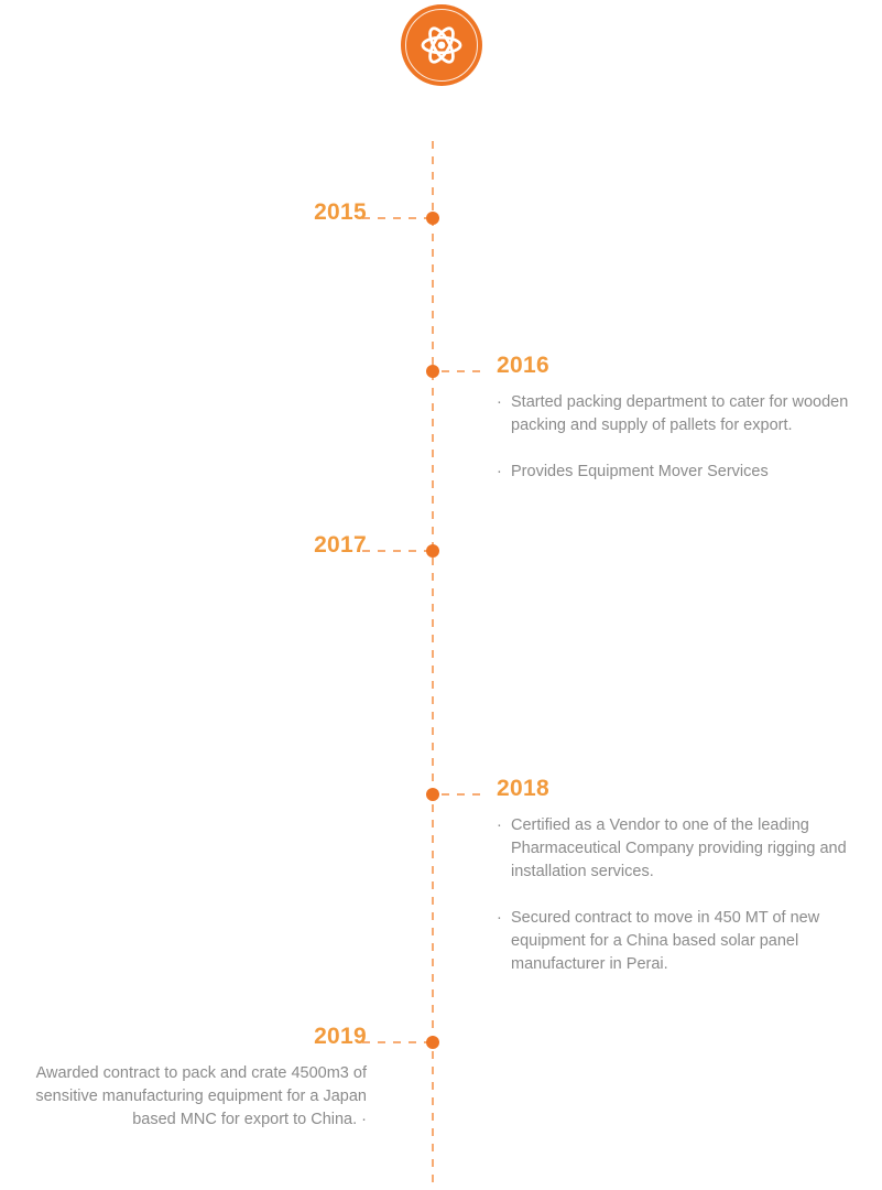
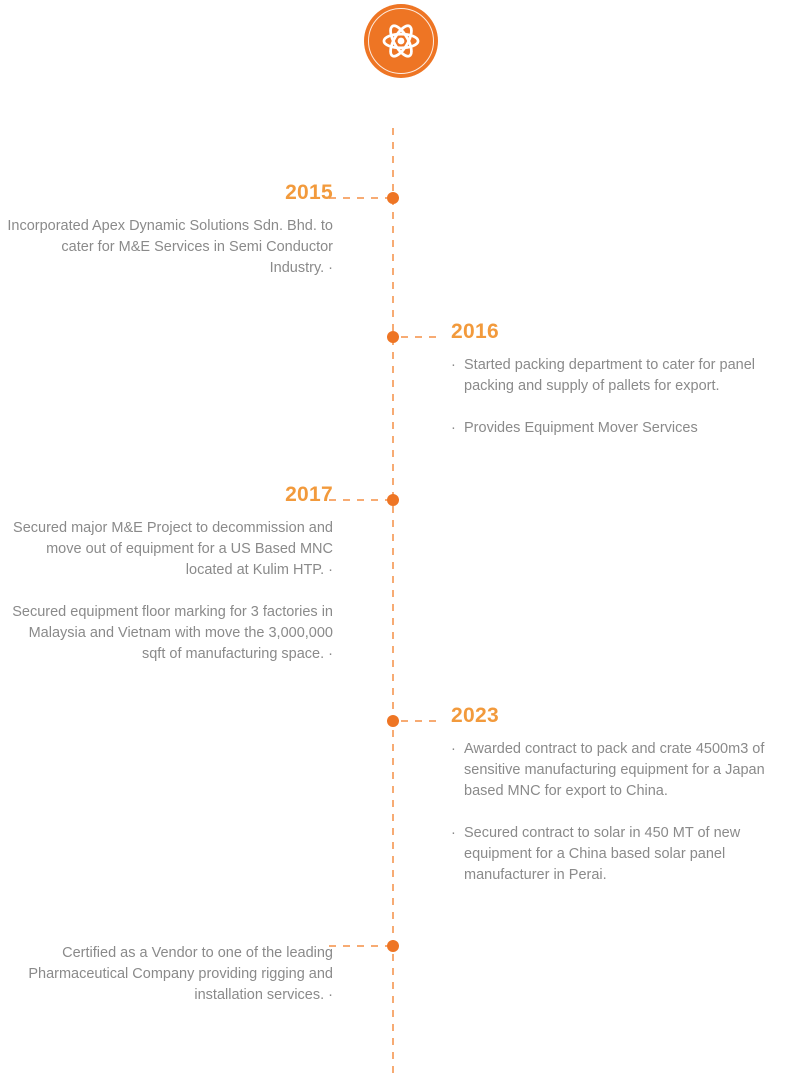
  2015
+ Incorporated Apex Dynamic Solutions Sdn. Bhd. to cater for M&E Services in Semi Conductor Industry. ·
  2016
  ·
- Started packing department to cater for wooden packing and supply of pallets for export.
+ Started packing department to cater for panel packing and supply of pallets for export.
  ·
  Provides Equipment Mover Services
  2017
+ Secured major M&E Project to decommission and move out of equipment for a US Based MNC located at Kulim HTP. ·
+ Secured equipment floor marking for 3 factories in Malaysia and Vietnam with move the 3,000,000 sqft of manufacturing space. ·
- 2018
+ 2023
  ·
- Certified as a Vendor to one of the leading Pharmaceutical Company providing rigging and installation services.
+ Awarded contract to pack and crate 4500m3 of sensitive manufacturing equipment for a Japan based MNC for export to China.
  ·
- Secured contract to move in 450 MT of new equipment for a China based solar panel manufacturer in Perai.
+ Secured contract to solar in 450 MT of new equipment for a China based solar panel manufacturer in Perai.
- 2019
- Awarded contract to pack and crate 4500m3 of sensitive manufacturing equipment for a Japan based MNC for export to China. ·
+ Certified as a Vendor to one of the leading Pharmaceutical Company providing rigging and installation services. ·
